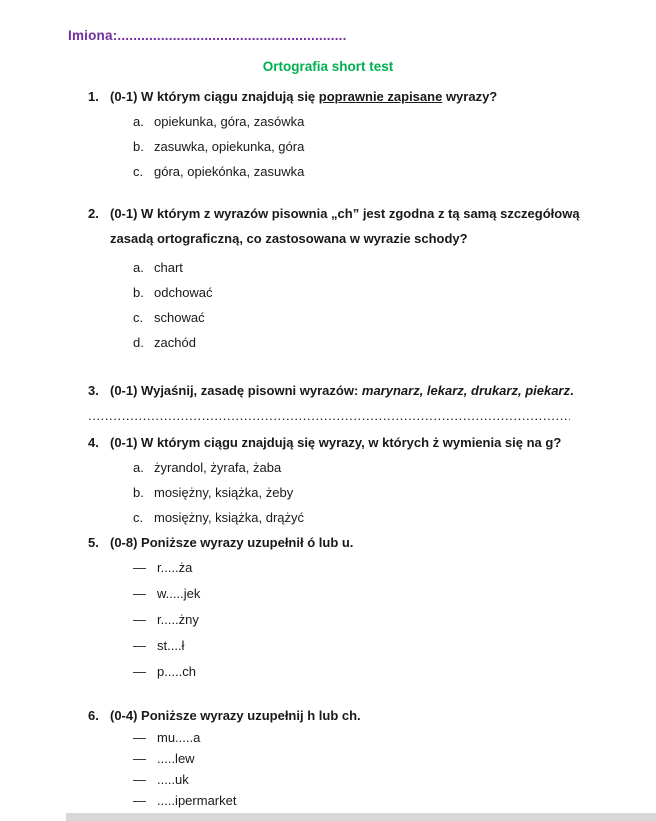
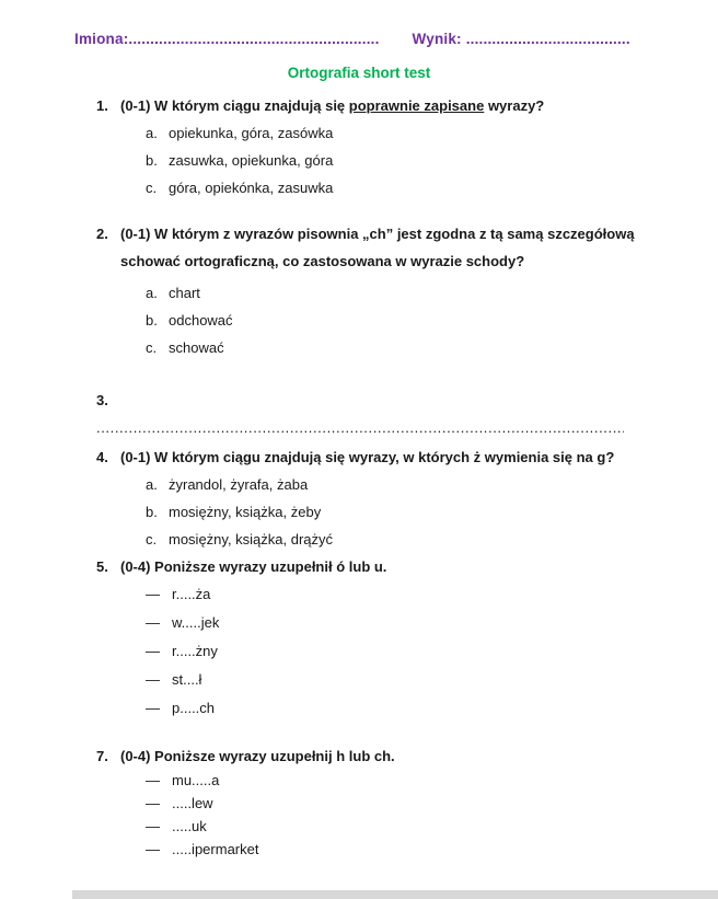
  Imiona:..........................................................
+ Wynik: ......................................
  Ortografia short test
  1.
  (0-1) W którym ciągu znajdują się poprawnie zapisane wyrazy?
  a.
  opiekunka, góra, zasówka
  b.
  zasuwka, opiekunka, góra
  c.
  góra, opiekónka, zasuwka
  2.
- (0-1) W którym z wyrazów pisownia „ch” jest zgodna z tą samą szczegółową zasadą ortograficzną, co zastosowana w wyrazie schody?
+ (0-1) W którym z wyrazów pisownia „ch” jest zgodna z tą samą szczegółową schować ortograficzną, co zastosowana w wyrazie schody?
  a.
  chart
  b.
  odchować
  c.
  schować
- d.
- zachód
  3.
- (0-1) Wyjaśnij, zasadę pisowni wyrazów: marynarz, lekarz, drukarz, piekarz.
  ..................................................................................................................
  4.
  (0-1) W którym ciągu znajdują się wyrazy, w których ż wymienia się na g?
  a.
  żyrandol, żyrafa, żaba
  b.
  mosiężny, książka, żeby
  c.
  mosiężny, książka, drążyć
  5.
- (0-8) Poniższe wyrazy uzupełnił ó lub u.
+ (0-4) Poniższe wyrazy uzupełnił ó lub u.
  —
  r.....ża
  —
  w.....jek
  —
  r.....żny
  —
  st....ł
  —
  p.....ch
- 6.
+ 7.
  (0-4) Poniższe wyrazy uzupełnij h lub ch.
  —
  mu.....a
  —
  .....lew
  —
  .....uk
  —
  .....ipermarket
